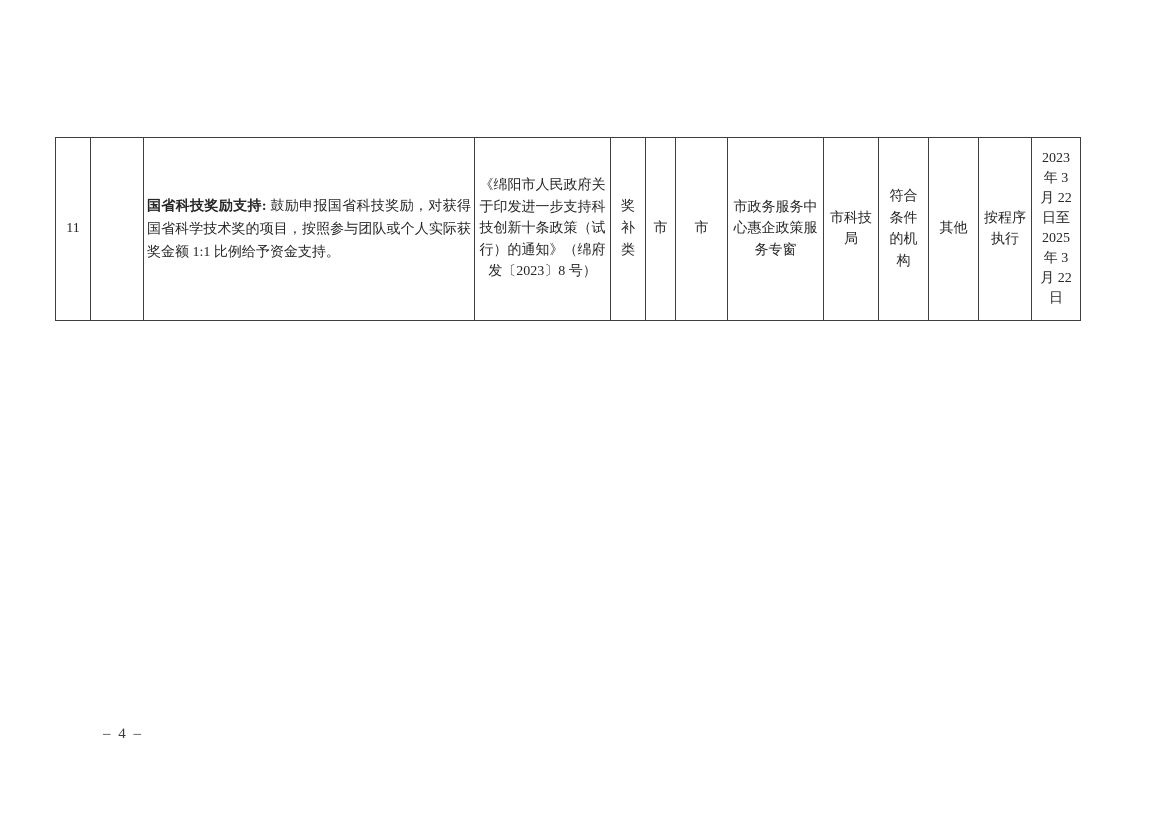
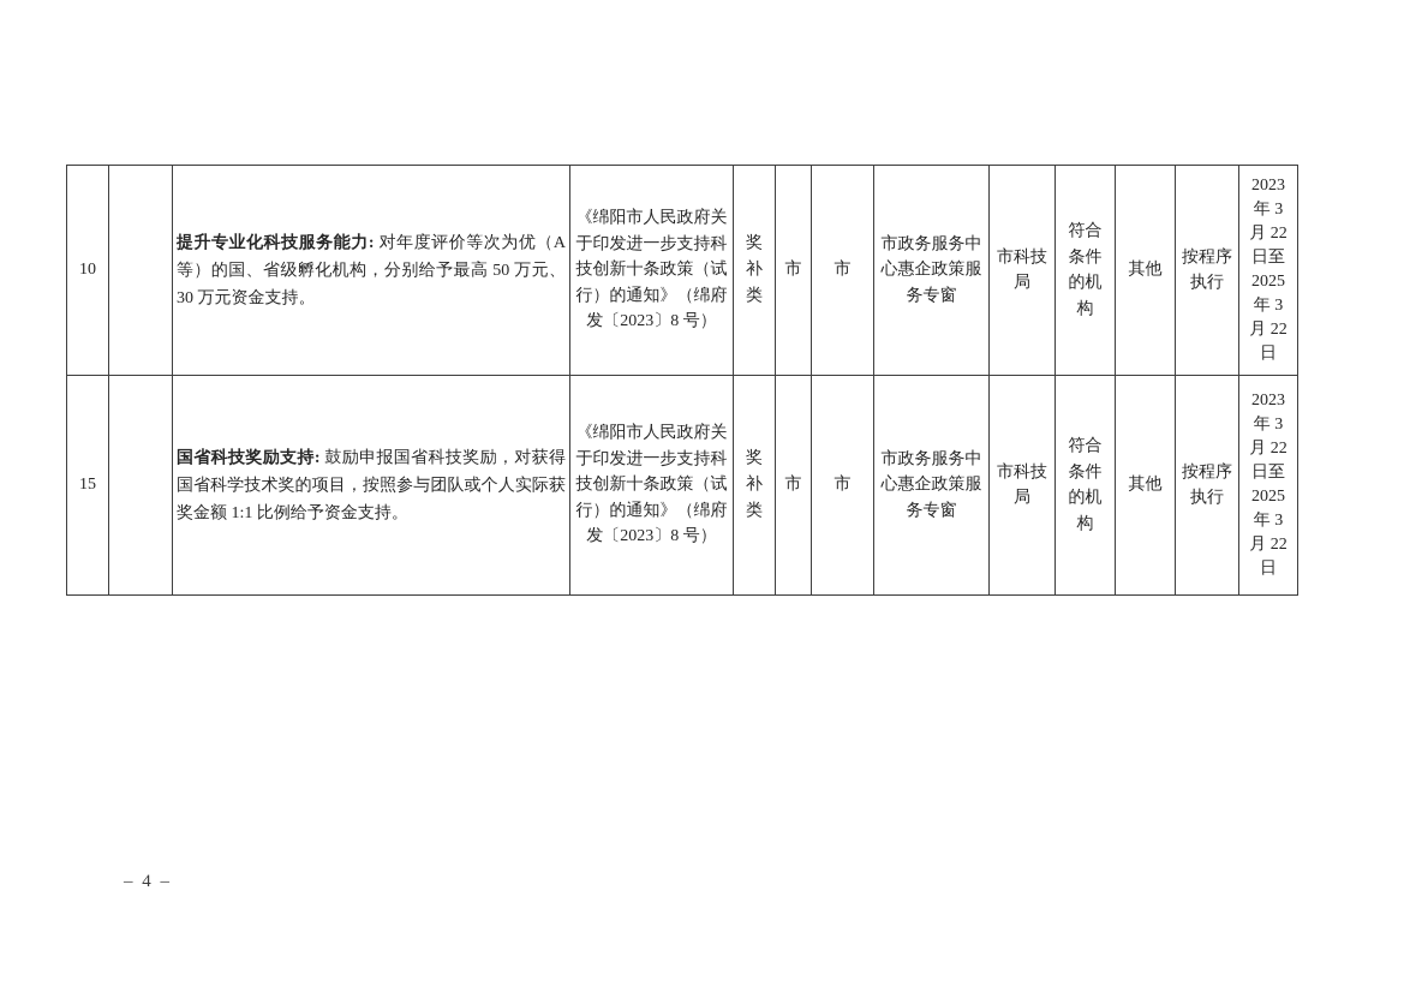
+ 10		提升专业化科技服务能力: 对年度评价等次为优（A 等）的国、省级孵化机构，分别给予最高 50 万元、30 万元资金支持。	《绵阳市人民政府关 于印发进一步支持科 技创新十条政策（试 行）的通知》（绵府 发〔2023〕8 号）	奖 补 类	市	市	市政务服务中 心惠企政策服 务专窗	市科技 局	符合 条件 的机 构	其他	按程序 执行	2023 年 3 月 22 日至 2025 年 3 月 22 日
- 11		国省科技奖励支持: 鼓励申报国省科技奖励，对获得国省科学技术奖的项目，按照参与团队或个人实际获奖金额 1:1 比例给予资金支持。	《绵阳市人民政府关 于印发进一步支持科 技创新十条政策（试 行）的通知》（绵府 发〔2023〕8 号）	奖 补 类	市	市	市政务服务中 心惠企政策服 务专窗	市科技 局	符合 条件 的机 构	其他	按程序 执行	2023 年 3 月 22 日至 2025 年 3 月 22 日
+ 15		国省科技奖励支持: 鼓励申报国省科技奖励，对获得国省科学技术奖的项目，按照参与团队或个人实际获奖金额 1:1 比例给予资金支持。	《绵阳市人民政府关 于印发进一步支持科 技创新十条政策（试 行）的通知》（绵府 发〔2023〕8 号）	奖 补 类	市	市	市政务服务中 心惠企政策服 务专窗	市科技 局	符合 条件 的机 构	其他	按程序 执行	2023 年 3 月 22 日至 2025 年 3 月 22 日
  – 4 –
